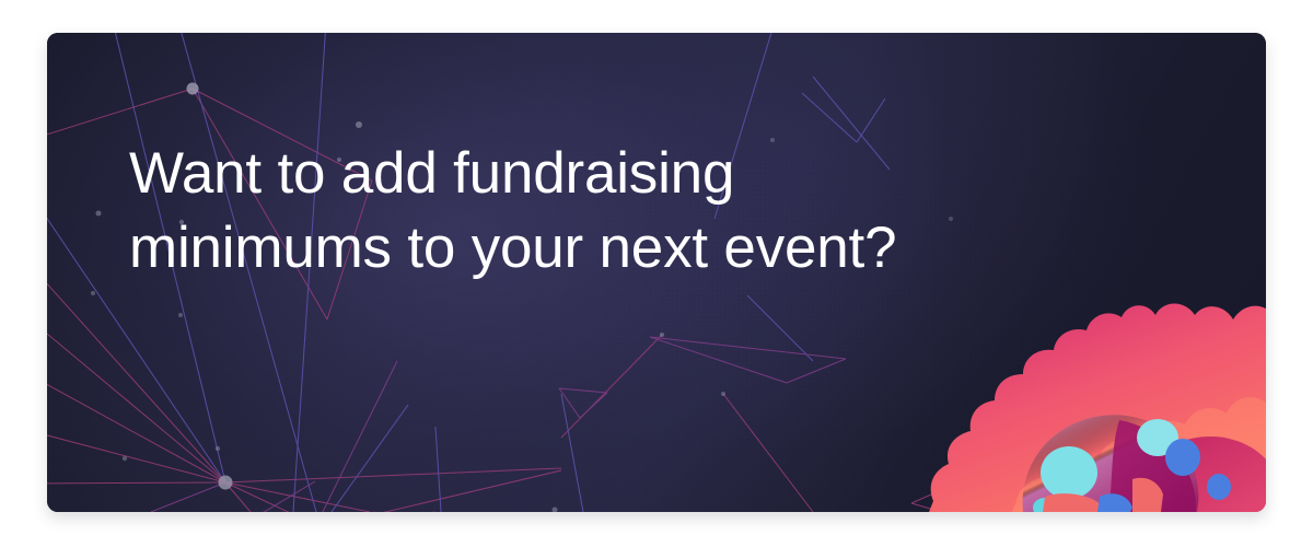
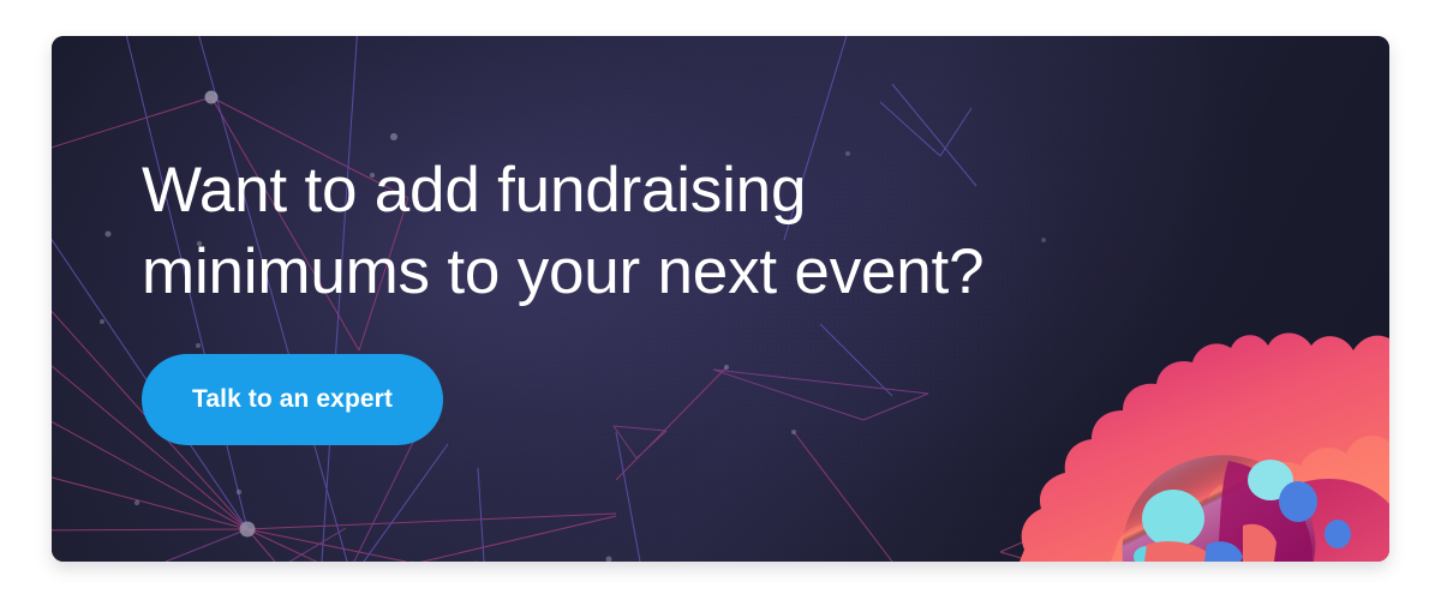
  Want to add fundraising
  minimums to your next event?
+ Talk to an expert
